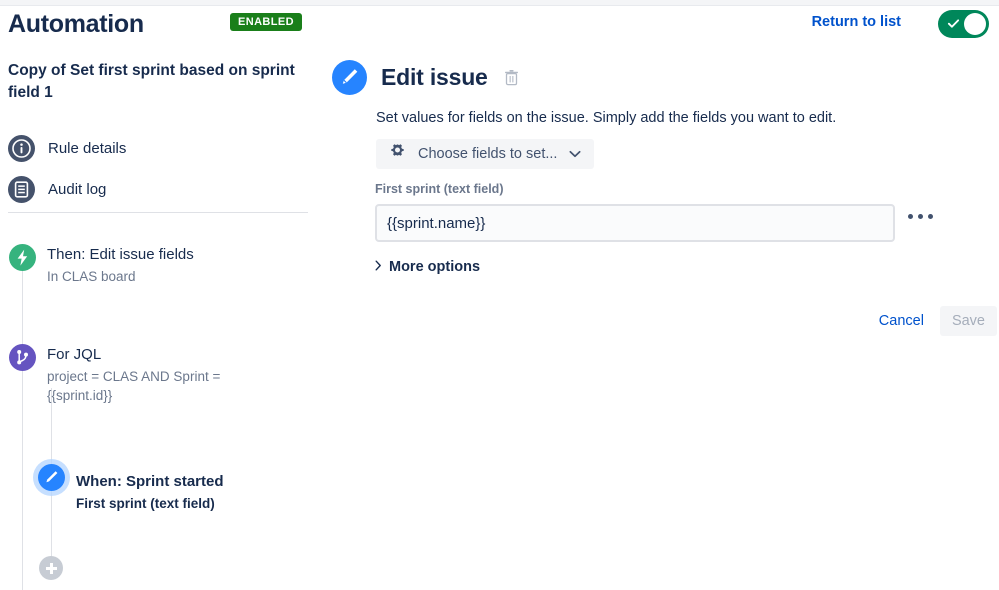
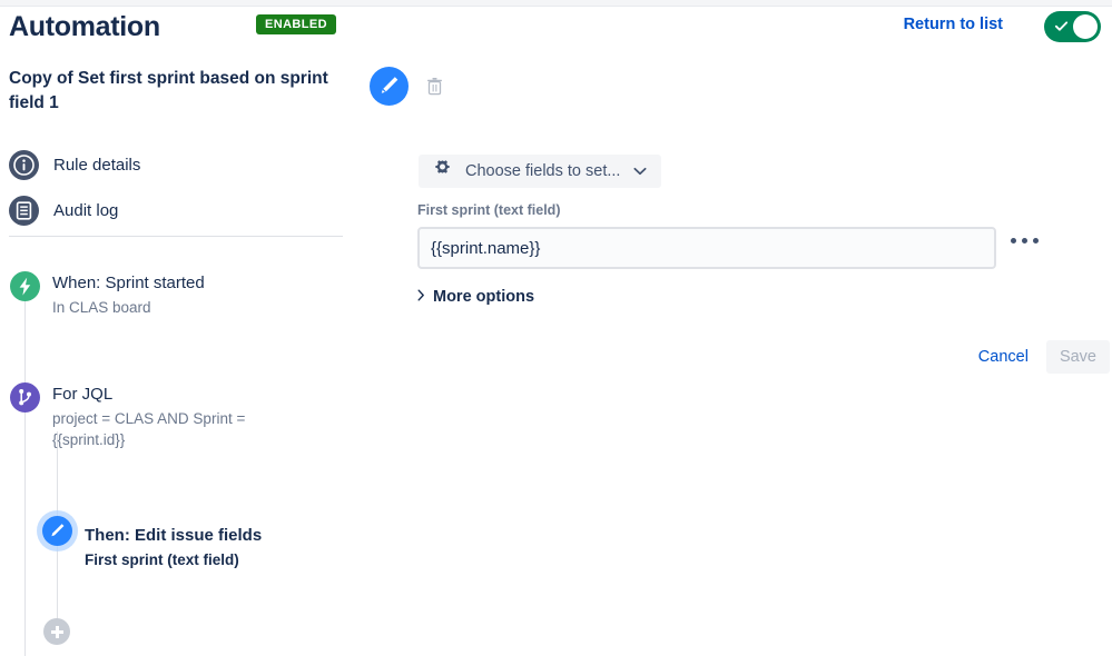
  Automation
  ENABLED
  Return to list
  Copy of Set first sprint based on sprint field 1
  Rule details
  Audit log
- Then: Edit issue fields
+ When: Sprint started
  In CLAS board
  For JQL
  project = CLAS AND Sprint = {{sprint.id}}
- When: Sprint started
+ Then: Edit issue fields
  First sprint (text field)
- Edit issue
- Set values for fields on the issue. Simply add the fields you want to edit.
  Choose fields to set...
  First sprint (text field)
  {{sprint.name}}
  More options
  Cancel
  Save
